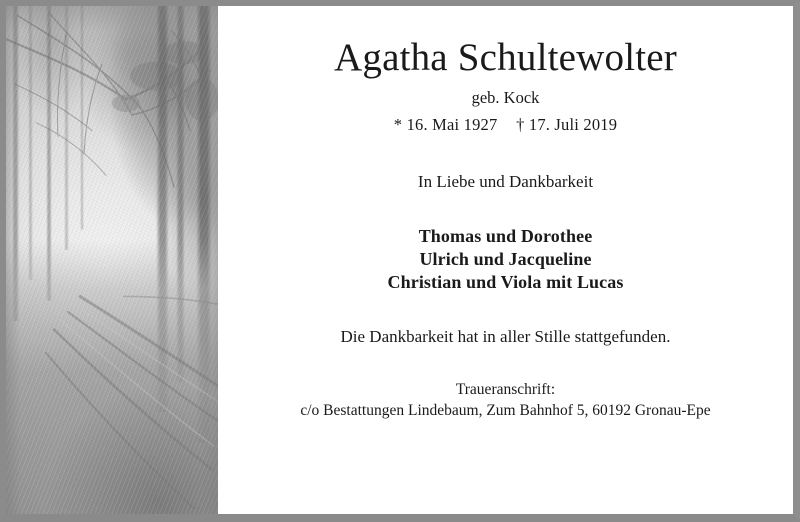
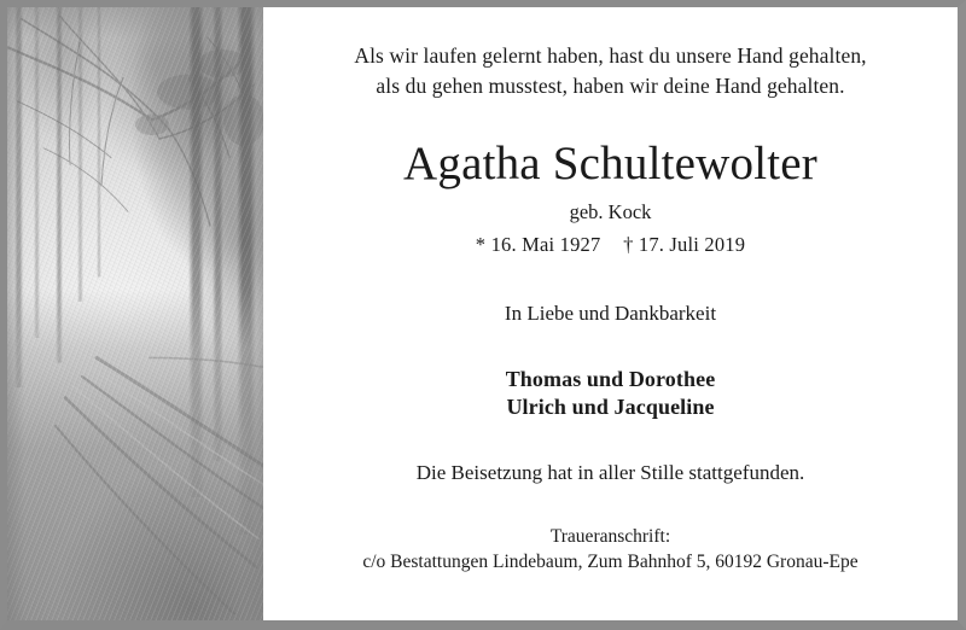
+ Als wir laufen gelernt haben, hast du unsere Hand gehalten,
+ als du gehen musstest, haben wir deine Hand gehalten.
  Agatha Schultewolter
  geb. Kock
  * 16. Mai 1927 † 17. Juli 2019
  In Liebe und Dankbarkeit
  Thomas und Dorothee
  Ulrich und Jacqueline
- Christian und Viola mit Lucas
- Die Dankbarkeit hat in aller Stille stattgefunden.
+ Die Beisetzung hat in aller Stille stattgefunden.
  Traueranschrift:
  c/o Bestattungen Lindebaum, Zum Bahnhof 5, 60192 Gronau-Epe
